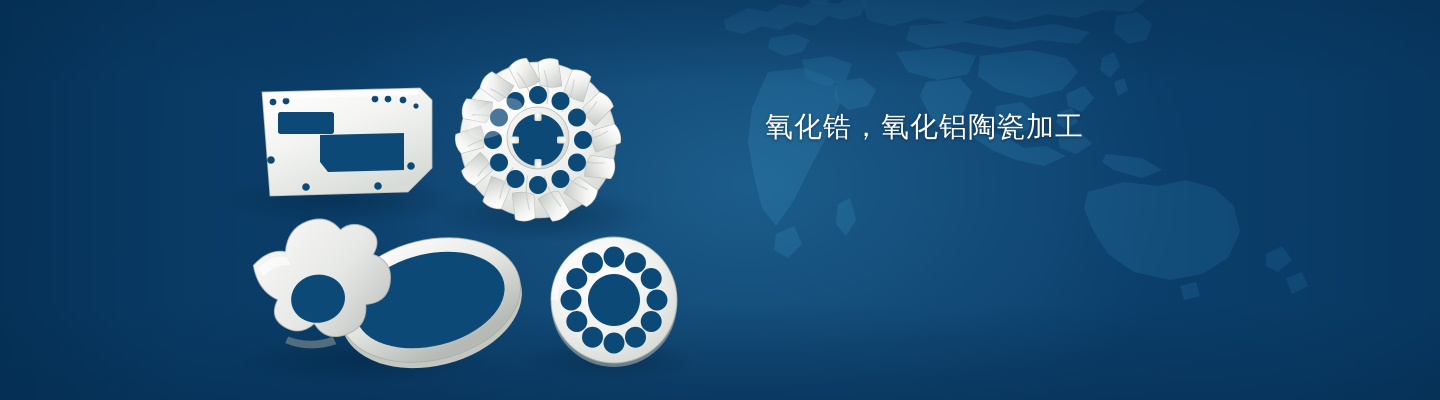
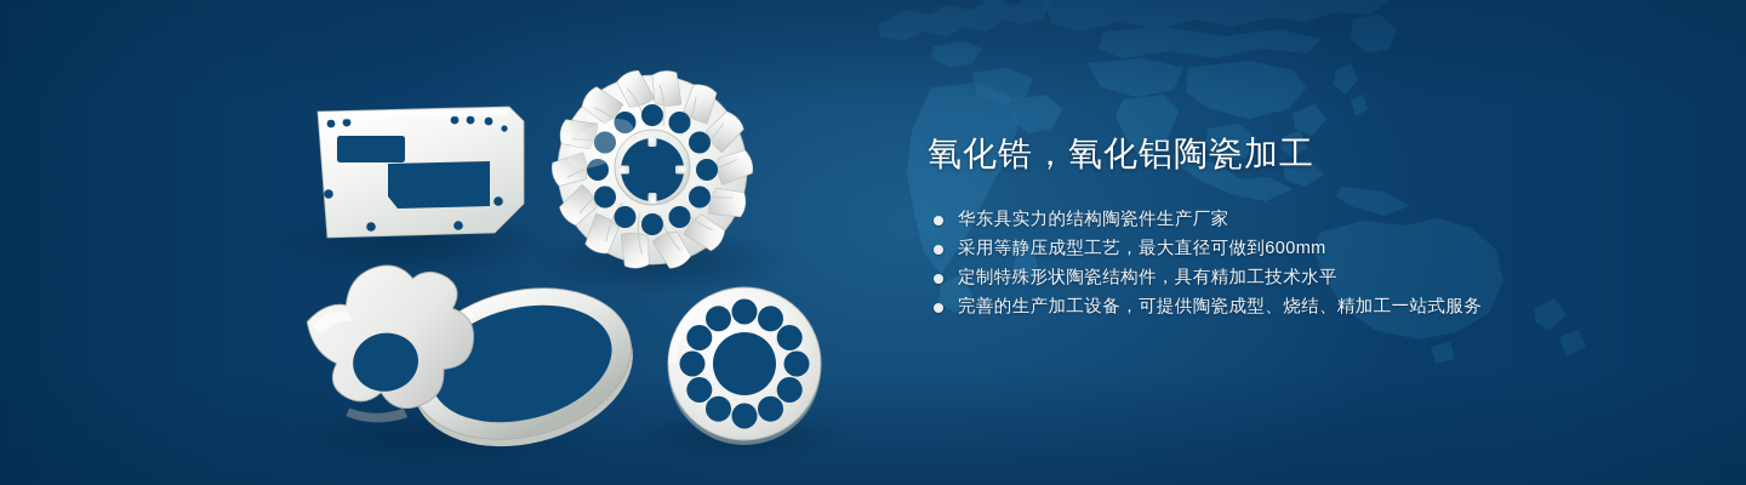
  氧化锆，氧化铝陶瓷加工
+ 华东具实力的结构陶瓷件生产厂家
+ 采用等静压成型工艺，最大直径可做到600mm
+ 定制特殊形状陶瓷结构件，具有精加工技术水平
+ 完善的生产加工设备，可提供陶瓷成型、烧结、精加工一站式服务
